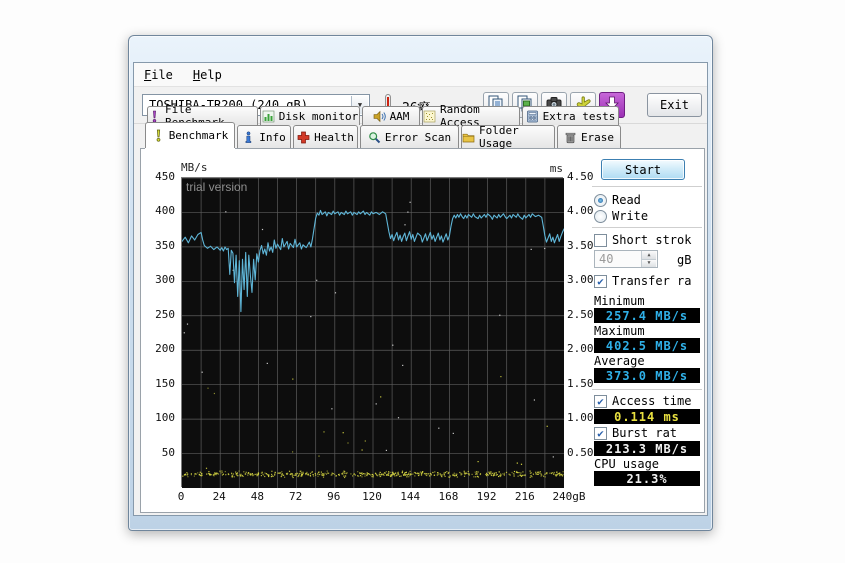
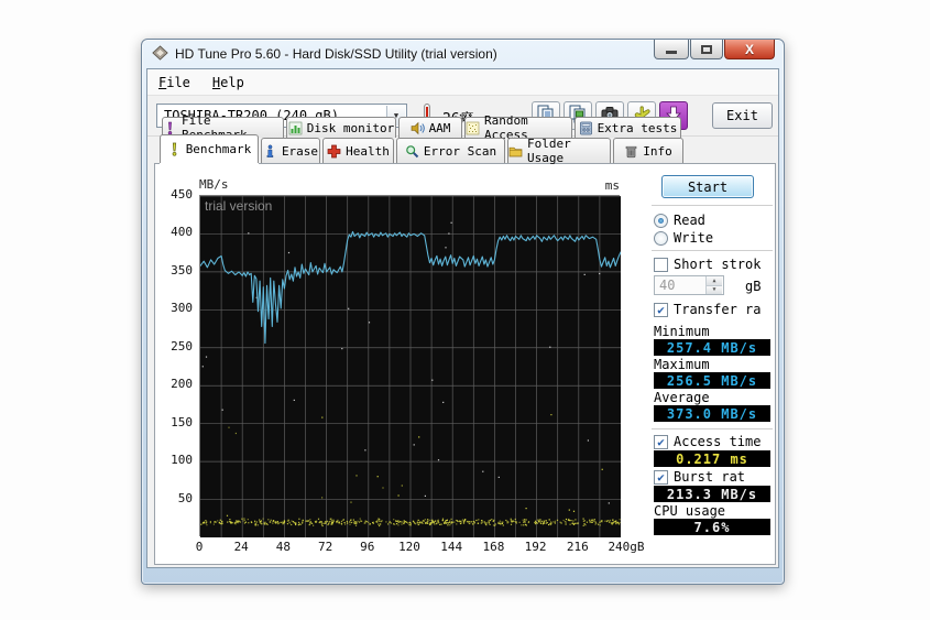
+ HD Tune Pro 5.60 - Hard Disk/SSD Utility (trial version)
+ X
  File
  Help
  TOSHIBA-TR200 (240 gB)
  ▼
  Exit
  Disk monitor
  AAM
  Random Access
  Extra tests
  Benchmark
- Info
+ Erase
  Health
  Error Scan
  Folder Usage
- Erase
+ Info
  MB/s
  ms
  trial version
  450
  400
  350
  300
  250
  200
  150
  100
  50
- 4.50
- 4.00
- 3.50
- 3.00
- 2.50
- 2.00
- 1.50
- 1.00
- 0.50
  0
  24
  48
  72
  96
  120
  144
  168
  192
  216
  240gB
  Start
  Read
  Write
  Short strok
  40
  gB
  ✔
  Transfer ra
  Minimum
  257.4 MB/s
  Maximum
- 402.5 MB/s
+ 256.5 MB/s
  Average
  373.0 MB/s
  ✔
  Access time
- 0.114 ms
+ 0.217 ms
  ✔
  Burst rat
  213.3 MB/s
  CPU usage
- 21.3%
+ 7.6%
